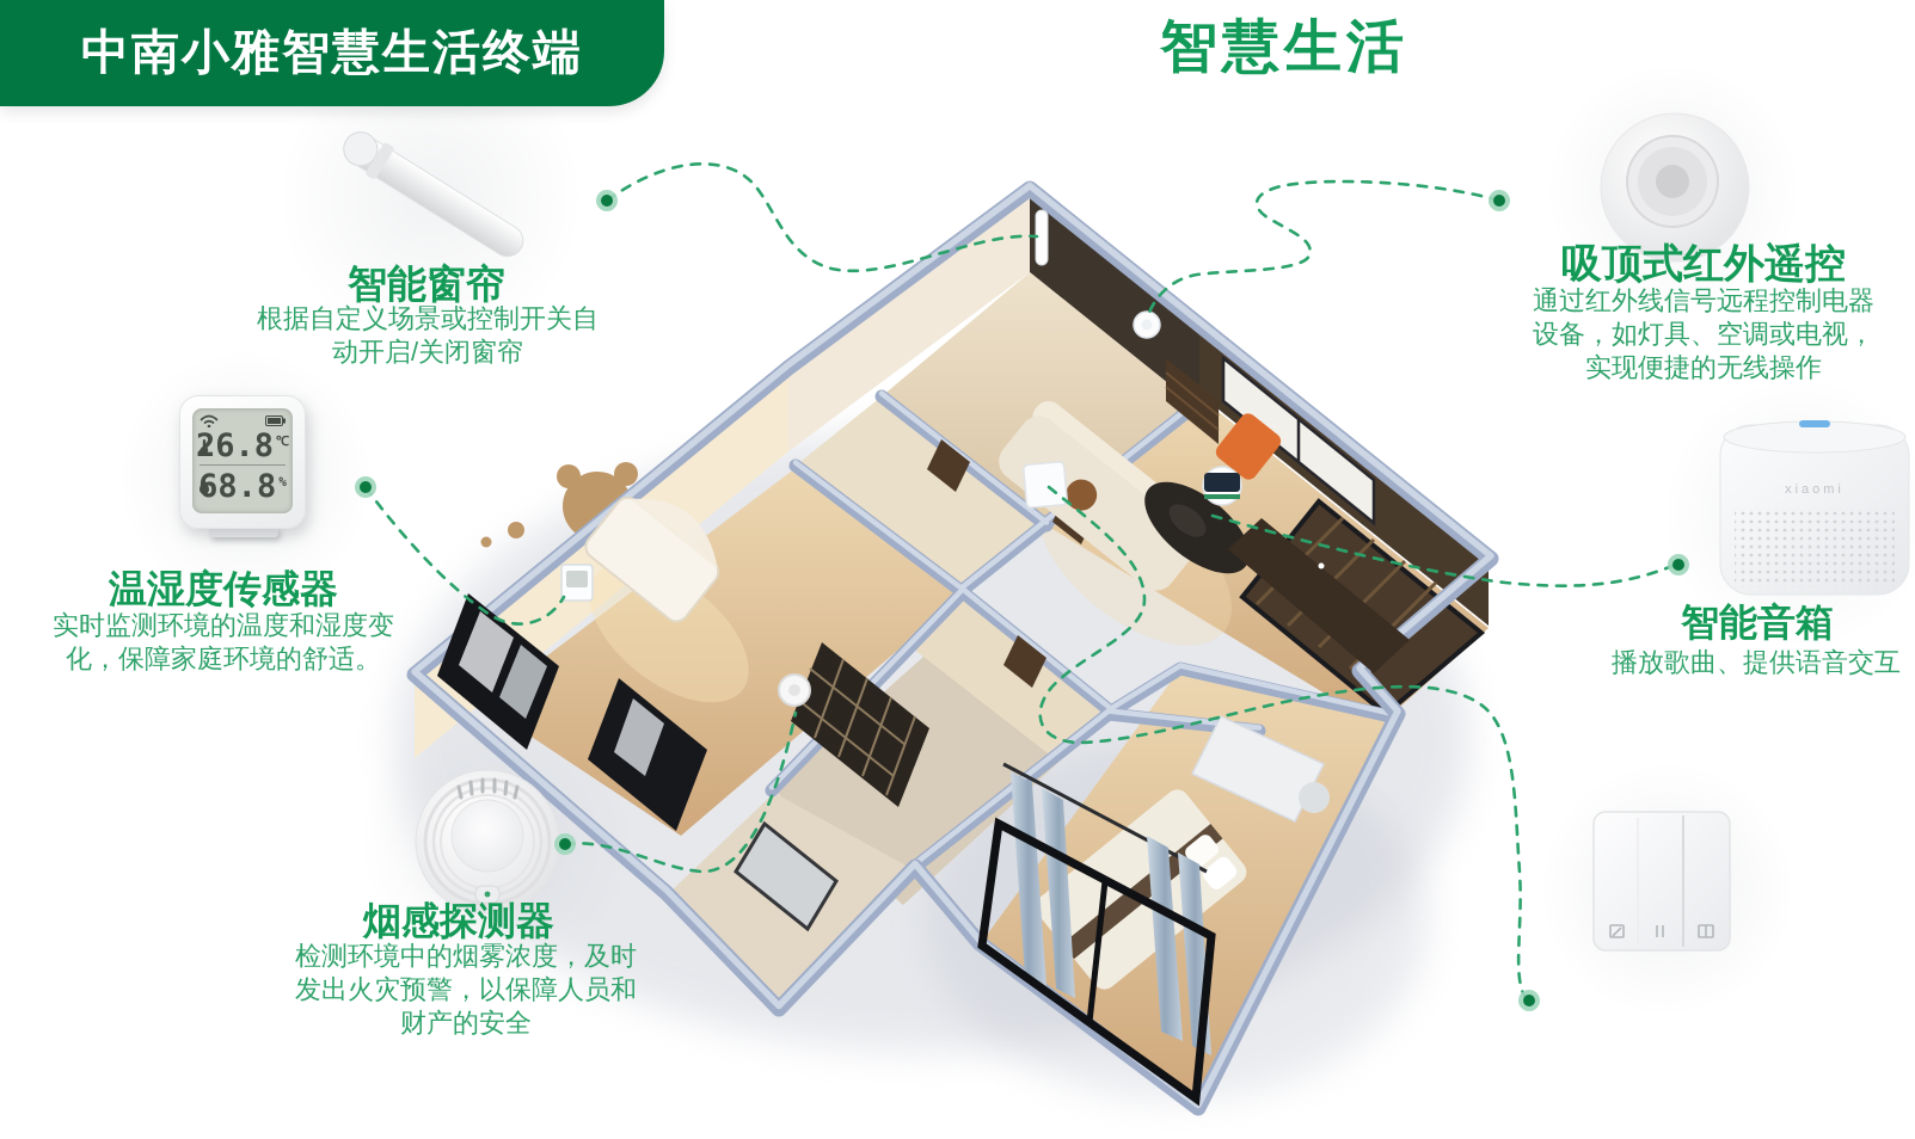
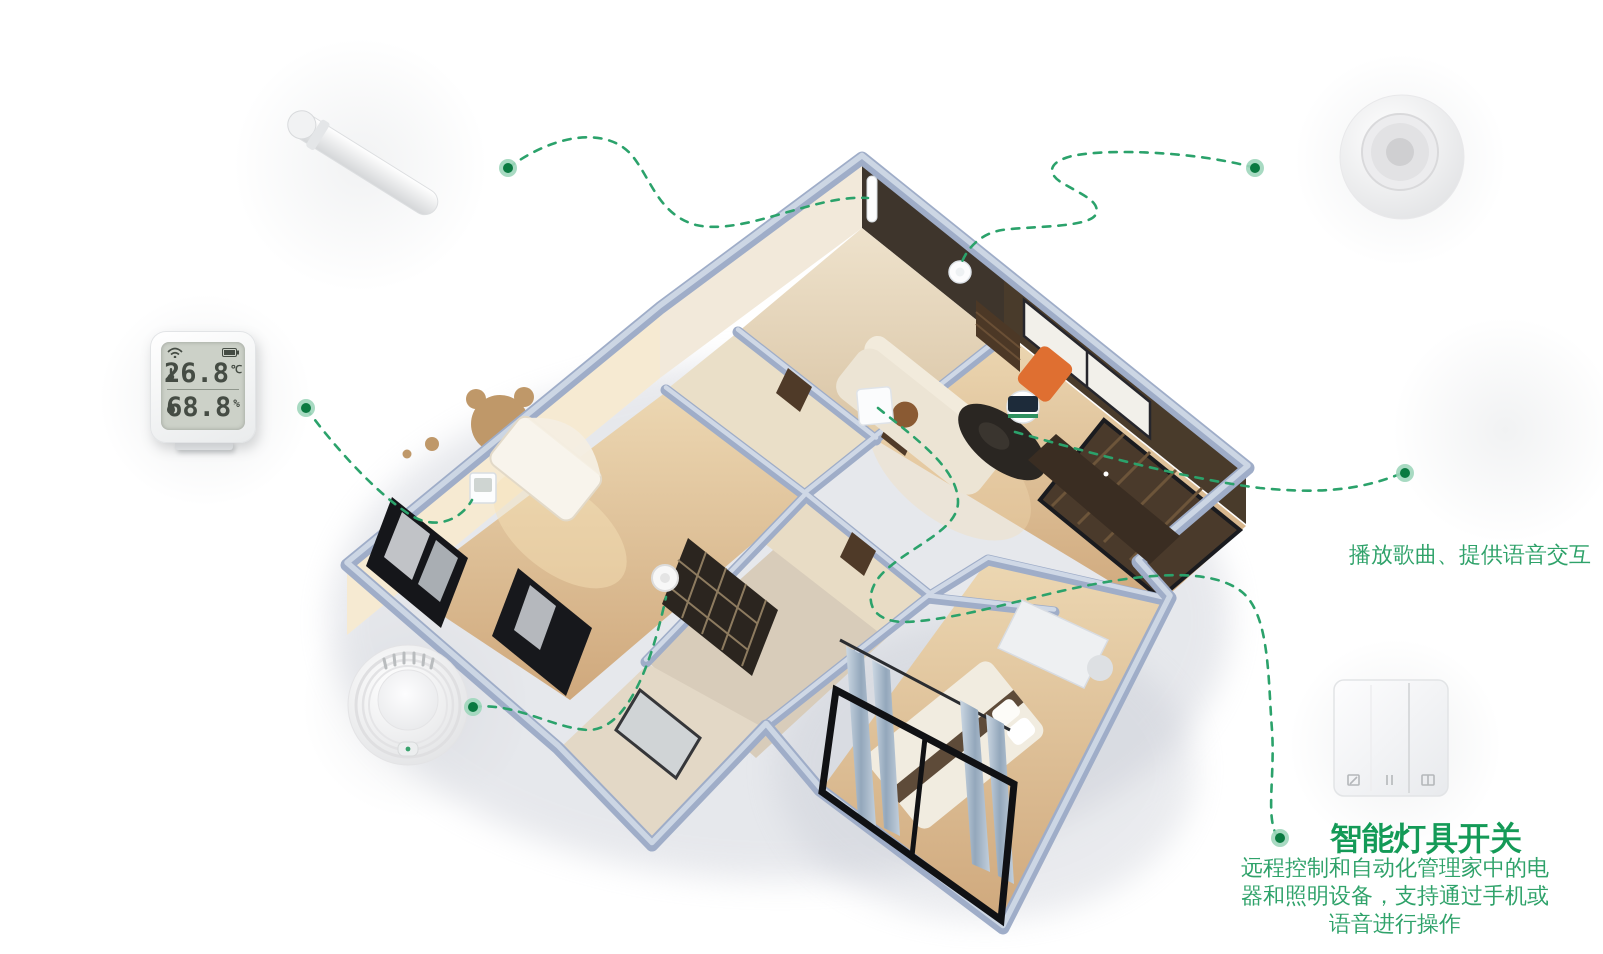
- xiaomi
- 中南小雅智慧生活终端
- 智慧生活
- 智能窗帘
- 根据自定义场景或控制开关自动开启/关闭窗帘
  6.8
  ℃
  8.8
  %
- 温湿度传感器
- 实时监测环境的温度和湿度变化，保障家庭环境的舒适。
- 烟感探测器
- 检测环境中的烟雾浓度，及时发出火灾预警，以保障人员和财产的安全
- 吸顶式红外遥控
- 通过红外线信号远程控制电器设备，如灯具、空调或电视，实现便捷的无线操作
- 智能音箱
  播放歌曲、提供语音交互
+ 智能灯具开关
+ 远程控制和自动化管理家中的电器和照明设备，支持通过手机或语音进行操作
